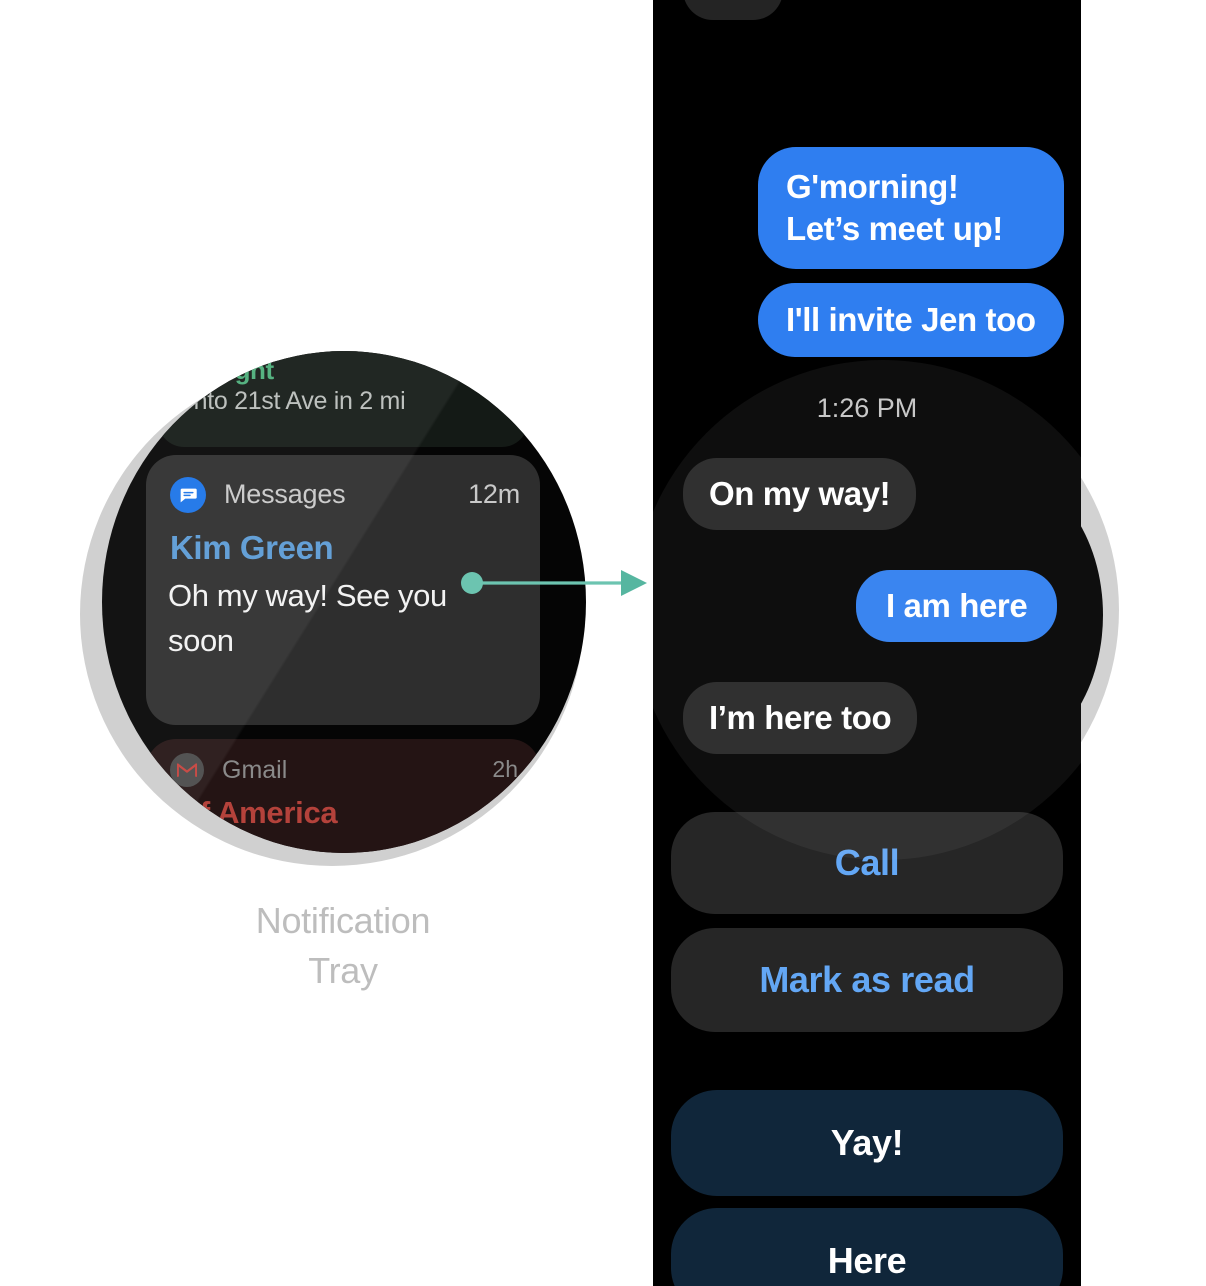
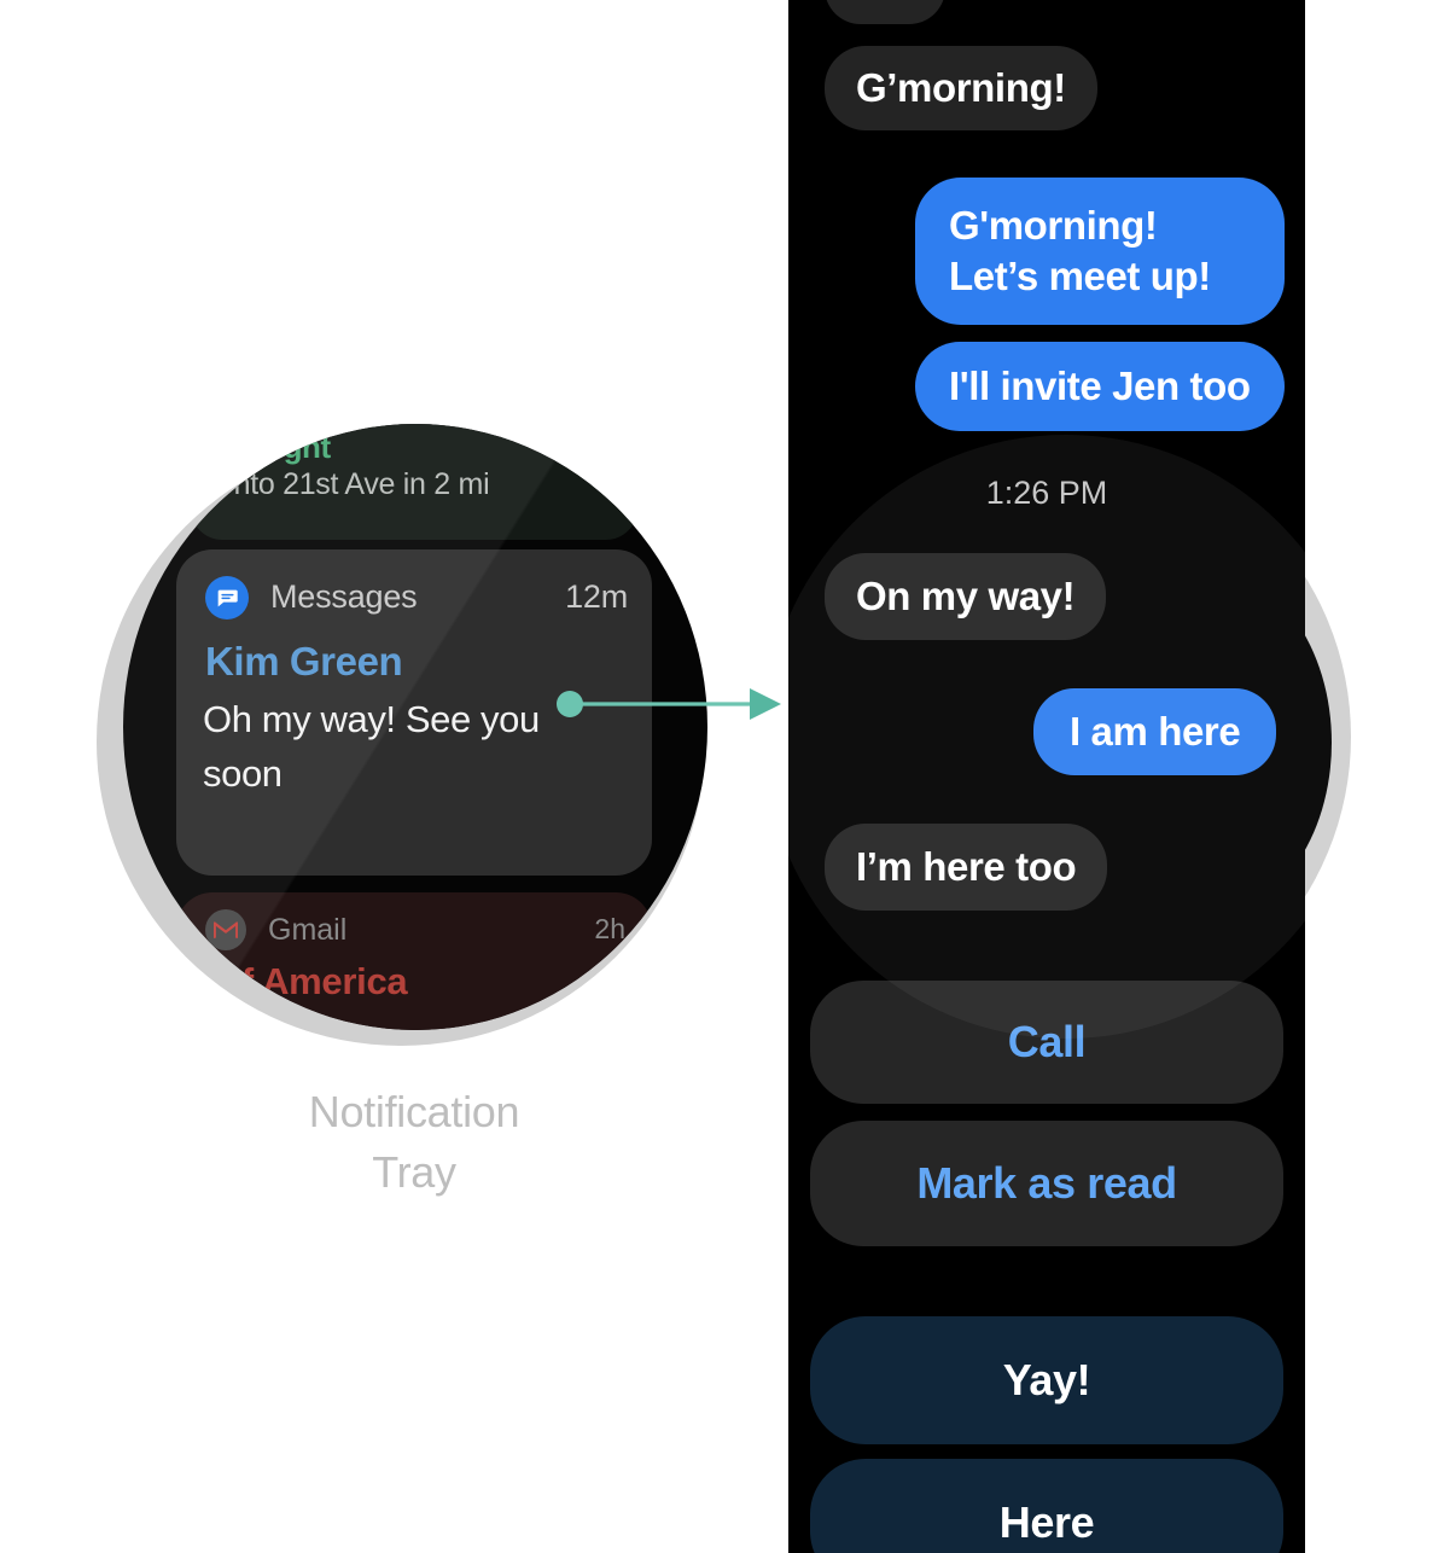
  Notification
  Tray
+ G’morning!
  G'morning! Let’s meet up!
  I'll invite Jen too
  Call
  Mark as read
  Yay!
  Here
